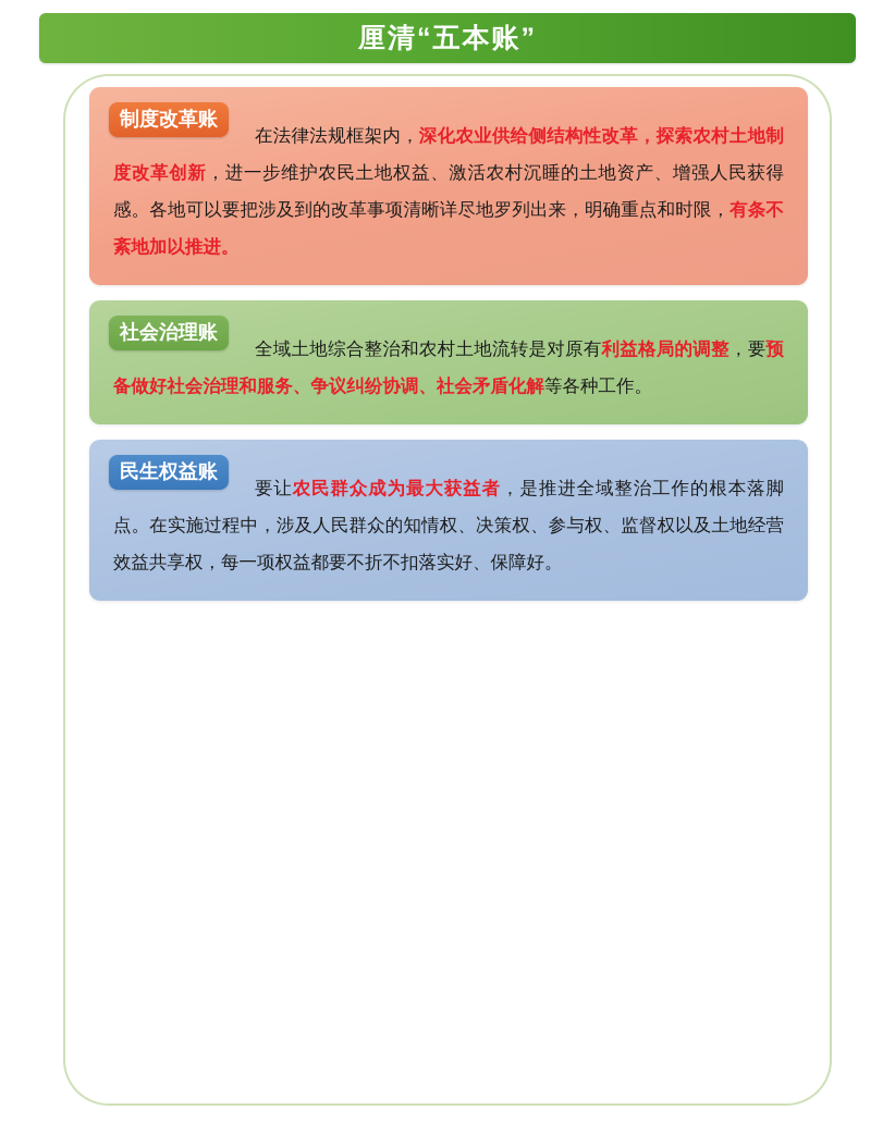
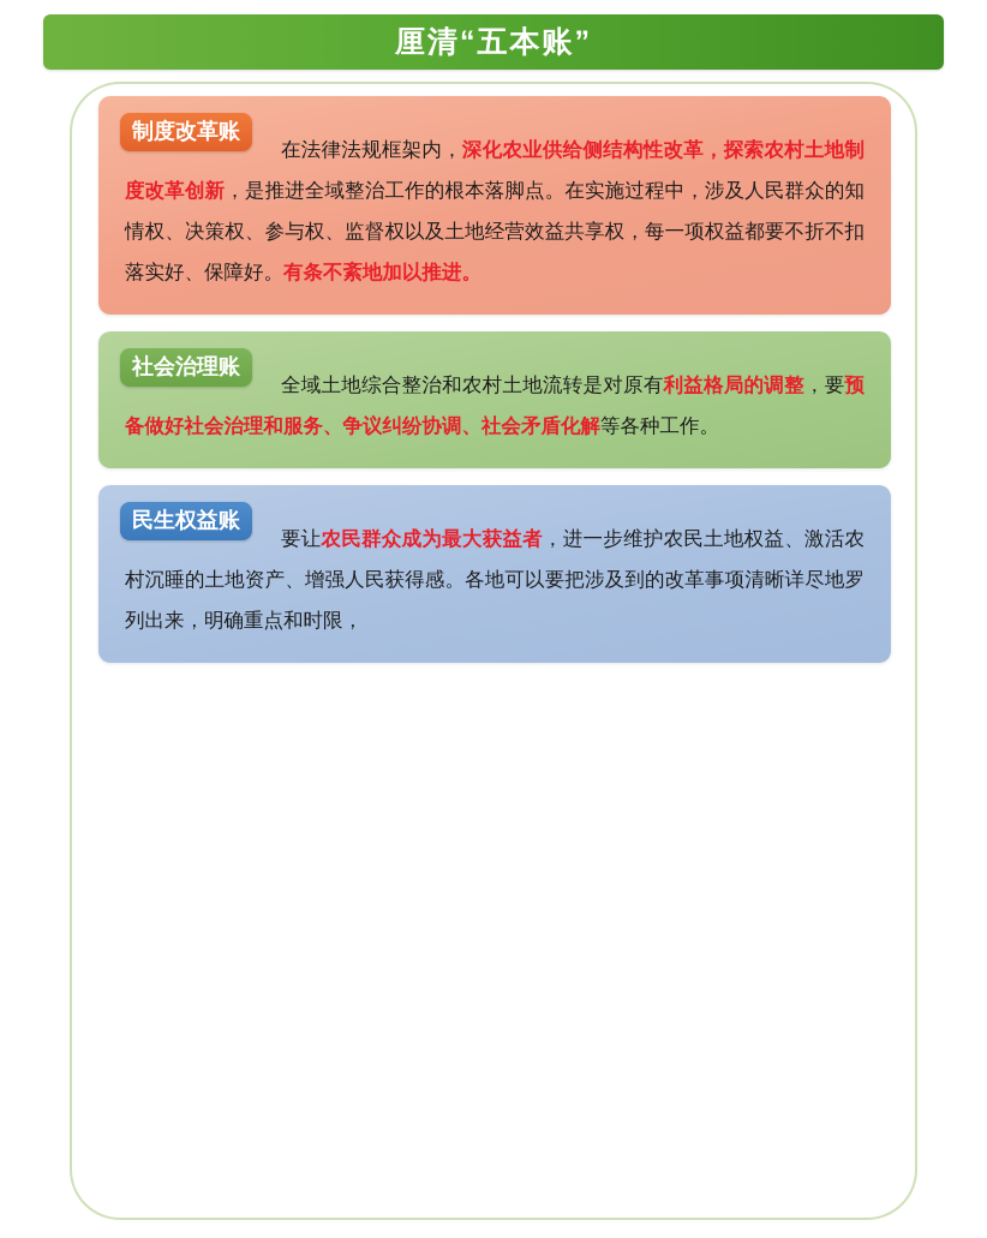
  厘清“五本账”
  制度改革账
- 在法律法规框架内，深化农业供给侧结构性改革，探索农村土地制度改革创新，进一步维护农民土地权益、激活农村沉睡的土地资产、增强人民获得感。各地可以要把涉及到的改革事项清晰详尽地罗列出来，明确重点和时限，有条不紊地加以推进。
+ 在法律法规框架内，深化农业供给侧结构性改革，探索农村土地制度改革创新，是推进全域整治工作的根本落脚点。在实施过程中，涉及人民群众的知情权、决策权、参与权、监督权以及土地经营效益共享权，每一项权益都要不折不扣落实好、保障好。有条不紊地加以推进。
  社会治理账
  全域土地综合整治和农村土地流转是对原有利益格局的调整，要预备做好社会治理和服务、争议纠纷协调、社会矛盾化解等各种工作。
  民生权益账
- 要让农民群众成为最大获益者，是推进全域整治工作的根本落脚点。在实施过程中，涉及人民群众的知情权、决策权、参与权、监督权以及土地经营效益共享权，每一项权益都要不折不扣落实好、保障好。
+ 要让农民群众成为最大获益者，进一步维护农民土地权益、激活农村沉睡的土地资产、增强人民获得感。各地可以要把涉及到的改革事项清晰详尽地罗列出来，明确重点和时限，
